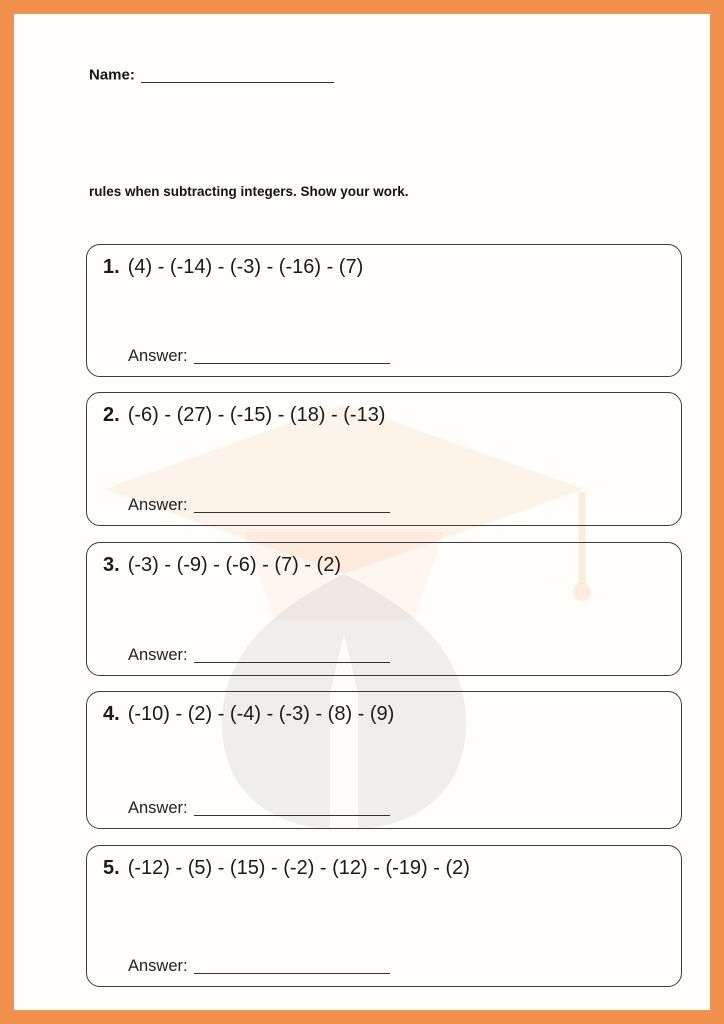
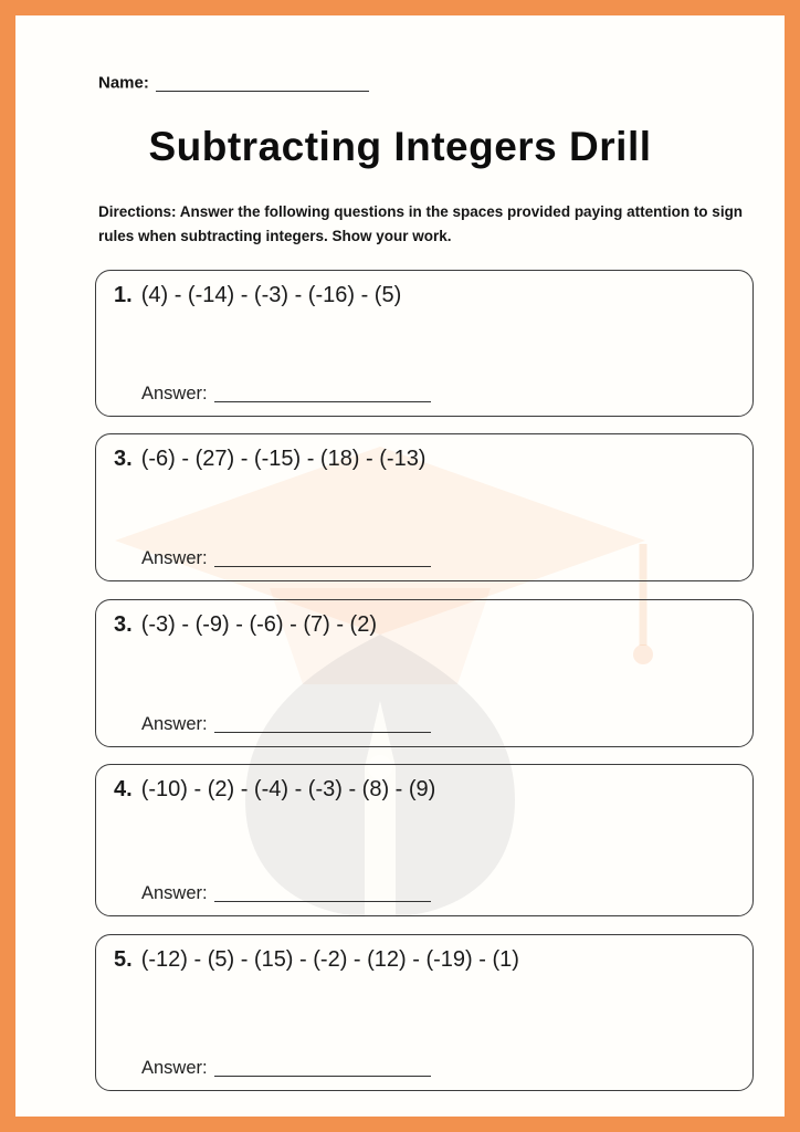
  Name:
+ Subtracting Integers Drill
+ Directions: Answer the following questions in the spaces provided paying attention to sign
  rules when subtracting integers. Show your work.
- 1. (4) - (-14) - (-3) - (-16) - (7)
+ 1. (4) - (-14) - (-3) - (-16) - (5)
  Answer:
- 2. (-6) - (27) - (-15) - (18) - (-13)
+ 3. (-6) - (27) - (-15) - (18) - (-13)
  Answer:
  3. (-3) - (-9) - (-6) - (7) - (2)
  Answer:
  4. (-10) - (2) - (-4) - (-3) - (8) - (9)
  Answer:
- 5. (-12) - (5) - (15) - (-2) - (12) - (-19) - (2)
+ 5. (-12) - (5) - (15) - (-2) - (12) - (-19) - (1)
  Answer:
